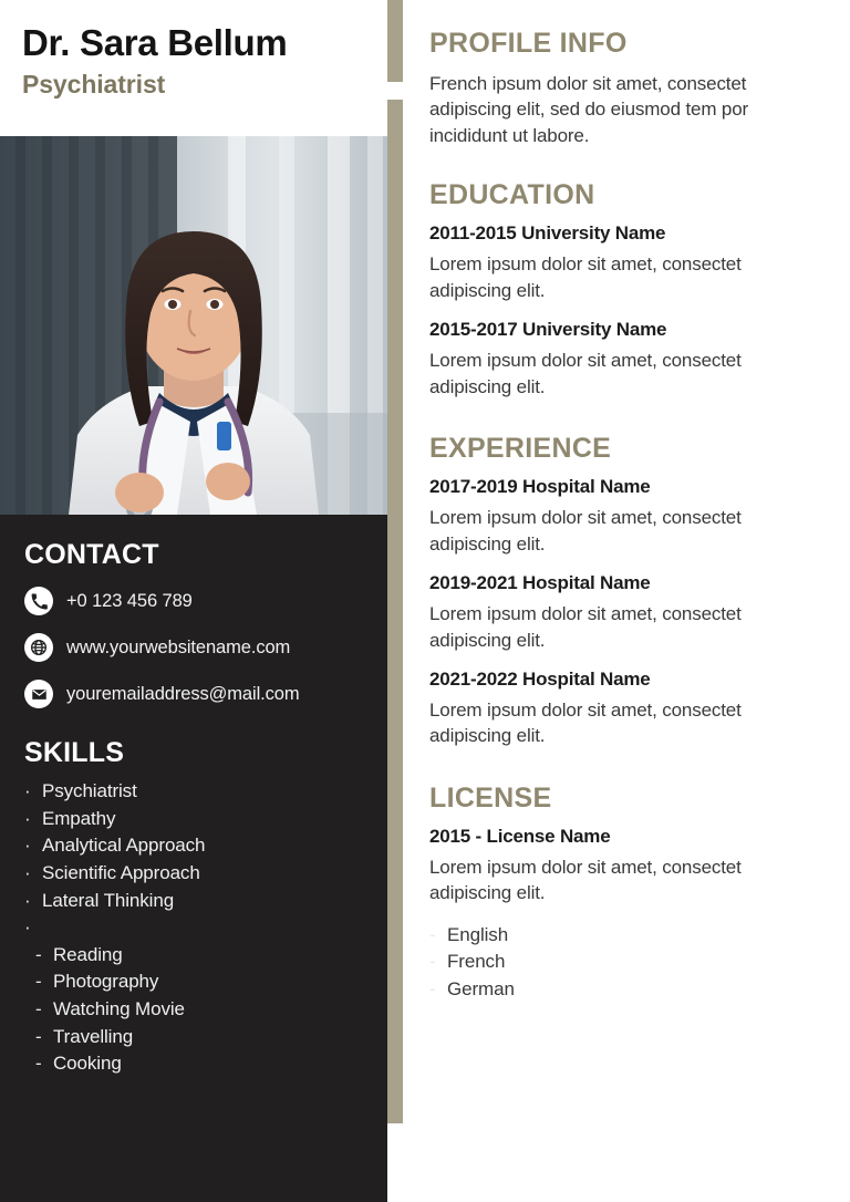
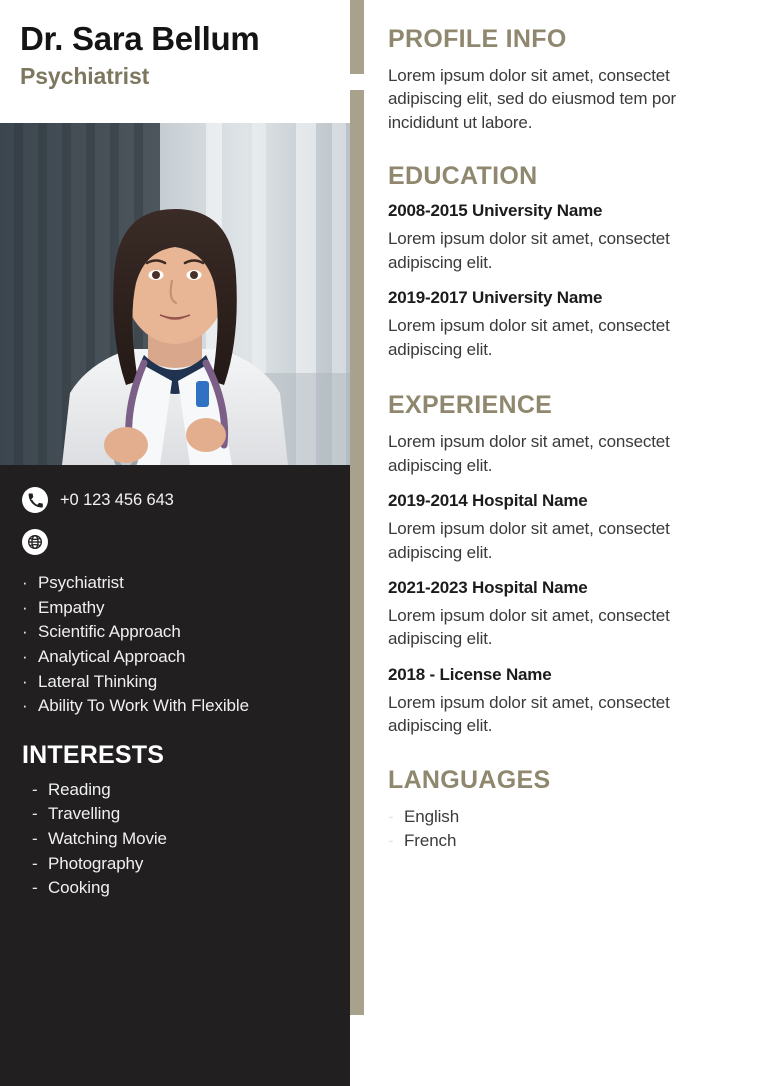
  Dr. Sara Bellum
  Psychiatrist
- CONTACT
- +0 123 456 789
+ +0 123 456 643
- www.yourwebsitename.com
- youremailaddress@mail.com
- SKILLS
  ·
  Psychiatrist
  ·
  Empathy
  ·
- Analytical Approach
+ Scientific Approach
  ·
- Scientific Approach
+ Analytical Approach
  ·
  Lateral Thinking
  ·
+ Ability To Work With Flexible
+ INTERESTS
  -
  Reading
  -
- Photography
+ Travelling
  -
  Watching Movie
  -
- Travelling
+ Photography
  -
  Cooking
  PROFILE INFO
- French ipsum dolor sit amet, consectet adipiscing elit, sed do eiusmod tem por incididunt ut labore.
+ Lorem ipsum dolor sit amet, consectet adipiscing elit, sed do eiusmod tem por incididunt ut labore.
  EDUCATION
- 2011-2015 University Name
+ 2008-2015 University Name
  Lorem ipsum dolor sit amet, consectet adipiscing elit.
- 2015-2017 University Name
+ 2019-2017 University Name
  Lorem ipsum dolor sit amet, consectet adipiscing elit.
  EXPERIENCE
- 2017-2019 Hospital Name
  Lorem ipsum dolor sit amet, consectet adipiscing elit.
- 2019-2021 Hospital Name
+ 2019-2014 Hospital Name
  Lorem ipsum dolor sit amet, consectet adipiscing elit.
- 2021-2022 Hospital Name
+ 2021-2023 Hospital Name
  Lorem ipsum dolor sit amet, consectet adipiscing elit.
- LICENSE
- 2015 - License Name
+ 2018 - License Name
  Lorem ipsum dolor sit amet, consectet adipiscing elit.
+ LANGUAGES
  English
  French
- German
